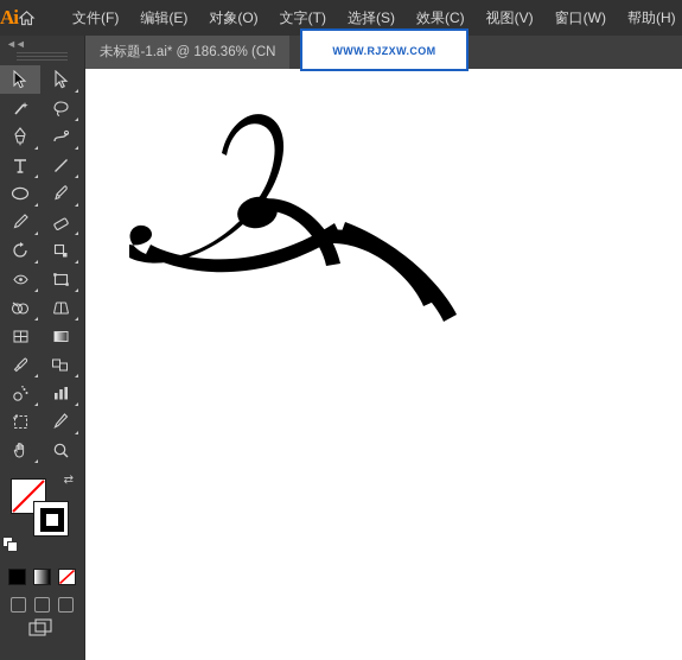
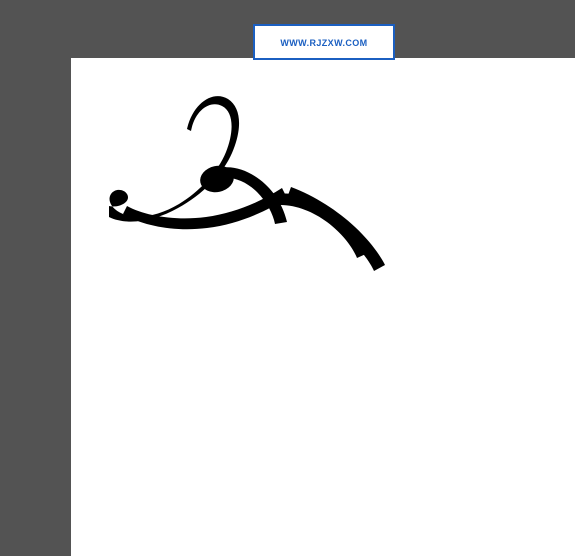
- Ai
- 文件(F)
- 编辑(E)
- 对象(O)
- 文字(T)
- 选择(S)
- 效果(C)
- 视图(V)
- 窗口(W)
- 帮助(H)
- 未标题-1.ai* @ 186.36% (CN
- ◄◄
- ⇄
  WWW.RJZXW.COM
